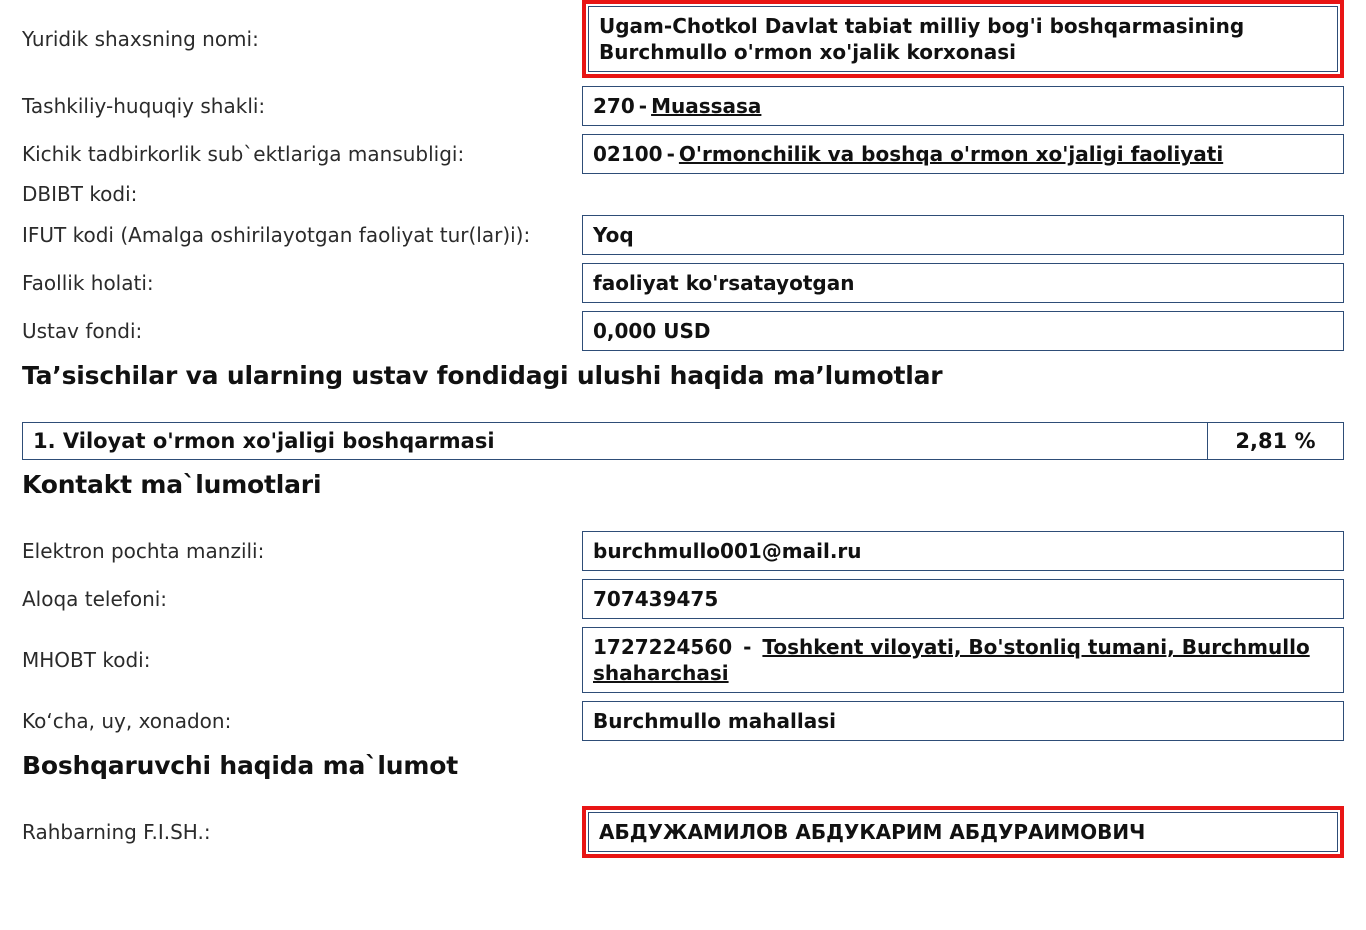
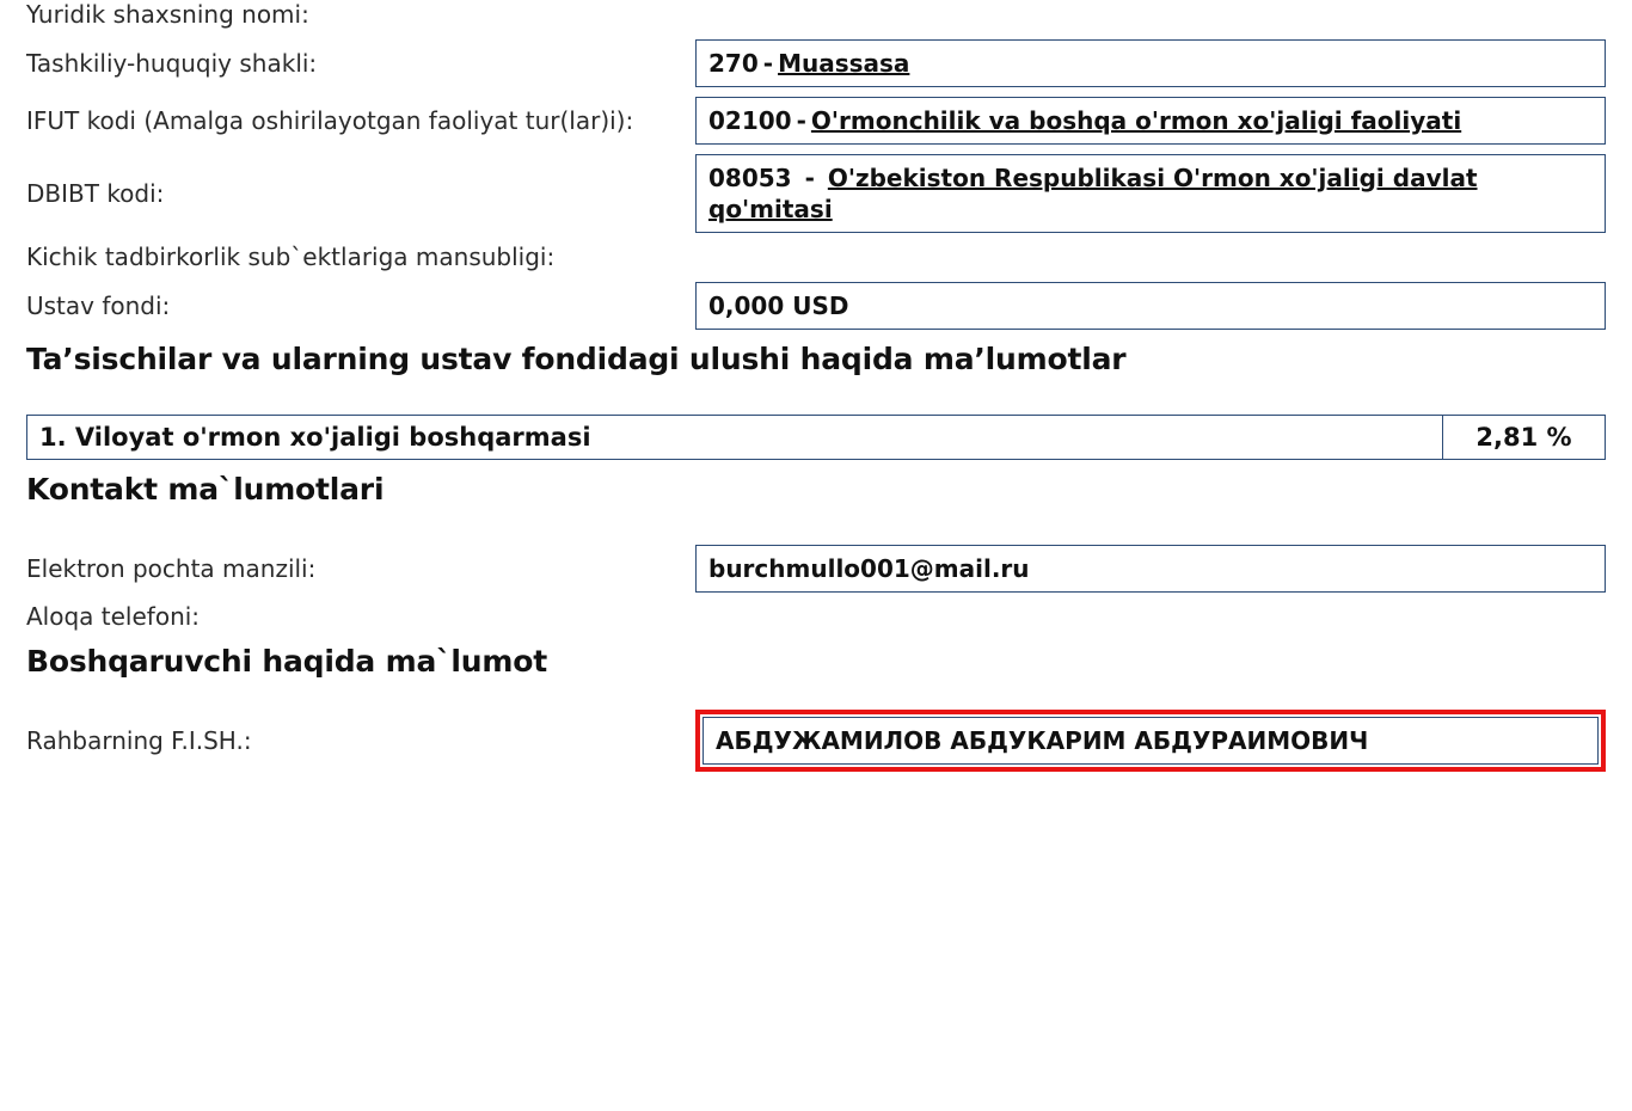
  Yuridik shaxsning nomi:
- Ugam-Chotkol Davlat tabiat milliy bog'i boshqarmasining Burchmullo o'rmon xo'jalik korxonasi
  Tashkiliy-huquqiy shakli:
  270
  -
  Muassasa
- Kichik tadbirkorlik sub`ektlariga mansubligi:
+ IFUT kodi (Amalga oshirilayotgan faoliyat tur(lar)i):
  02100
  -
  O'rmonchilik va boshqa o'rmon xo'jaligi faoliyati
  DBIBT kodi:
+ 08053 - O'zbekiston Respublikasi O'rmon xo'jaligi davlat qo'mitasi
- IFUT kodi (Amalga oshirilayotgan faoliyat tur(lar)i):
+ Kichik tadbirkorlik sub`ektlariga mansubligi:
- Yoq
- Faollik holati:
- faoliyat ko'rsatayotgan
  Ustav fondi:
  0,000 USD
  Ta’sischilar va ularning ustav fondidagi ulushi haqida ma’lumotlar
  1. Viloyat o'rmon xo'jaligi boshqarmasi
  2,81 %
  Kontakt ma`lumotlari
  Elektron pochta manzili:
  burchmullo001@mail.ru
  Aloqa telefoni:
- 707439475
- MHOBT kodi:
- 1727224560 - Toshkent viloyati, Bo'stonliq tumani, Burchmullo shaharchasi
- Ko‘cha, uy, xonadon:
- Burchmullo mahallasi
  Boshqaruvchi haqida ma`lumot
  Rahbarning F.I.SH.:
  АБДУЖАМИЛОВ АБДУКАРИМ АБДУРАИМОВИЧ
